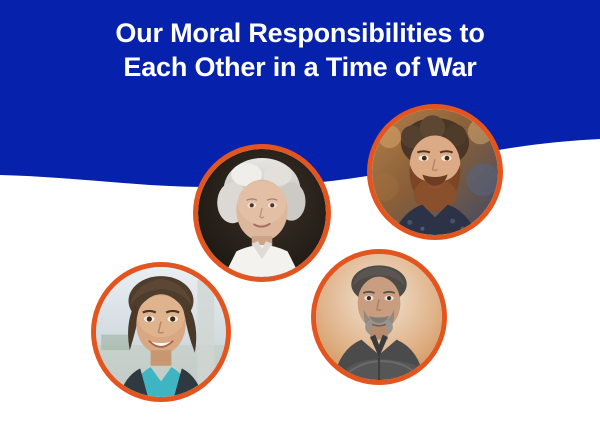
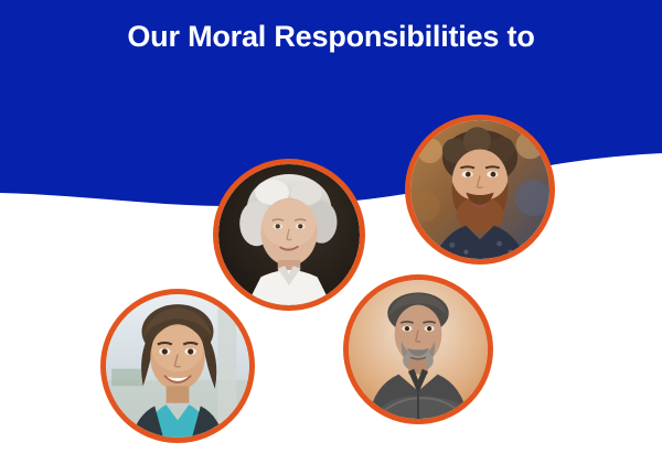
  Our Moral Responsibilities to
- Each Other in a Time of War
